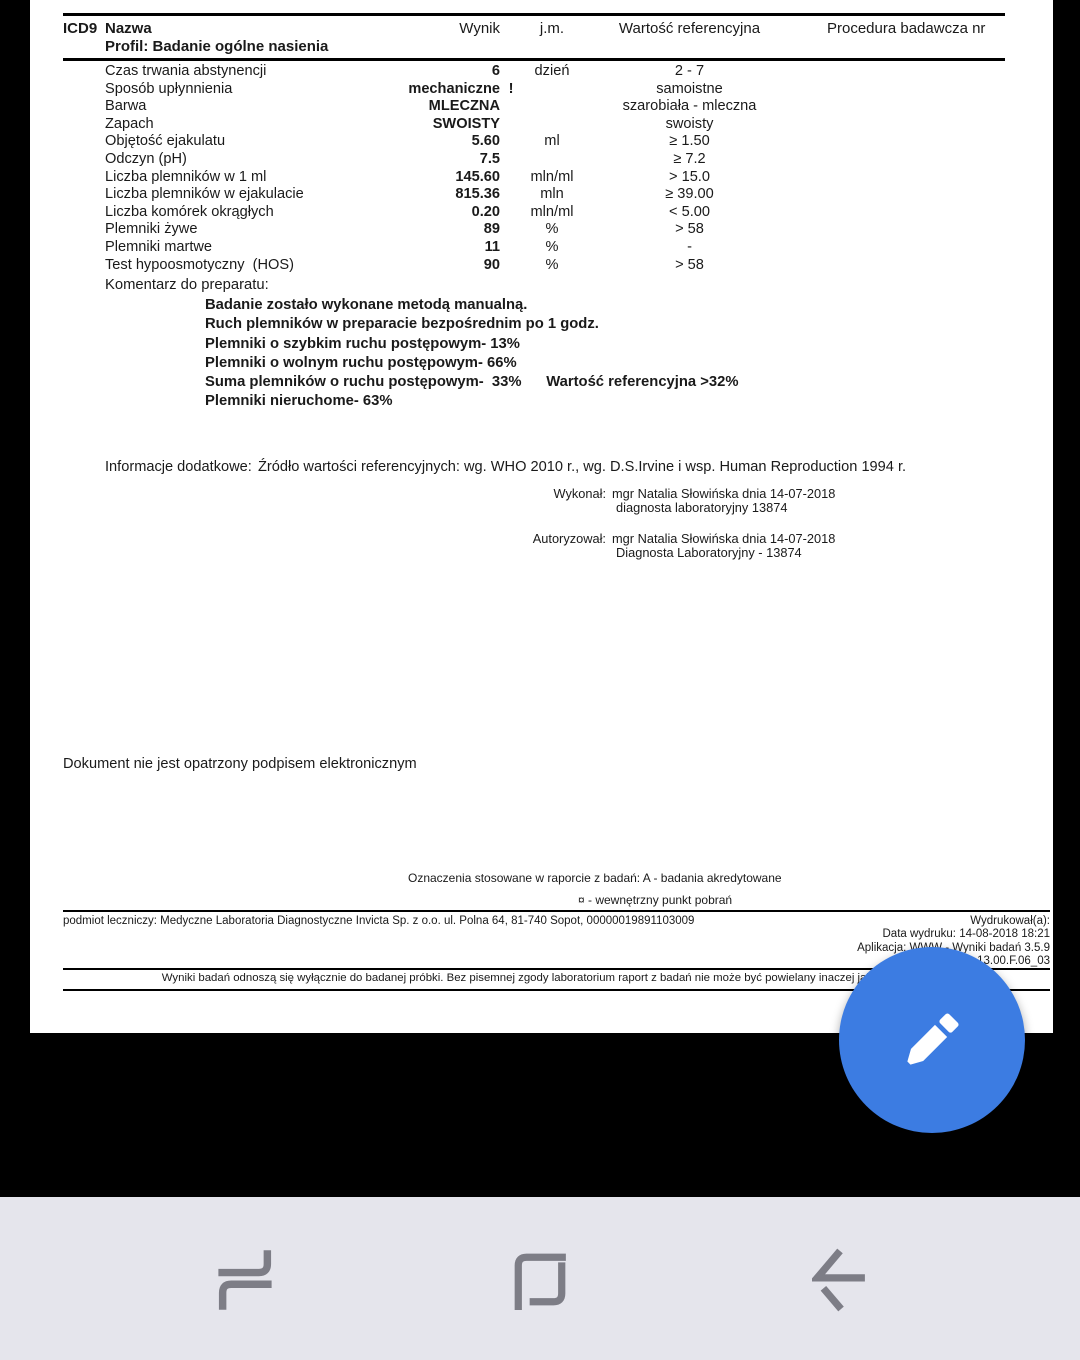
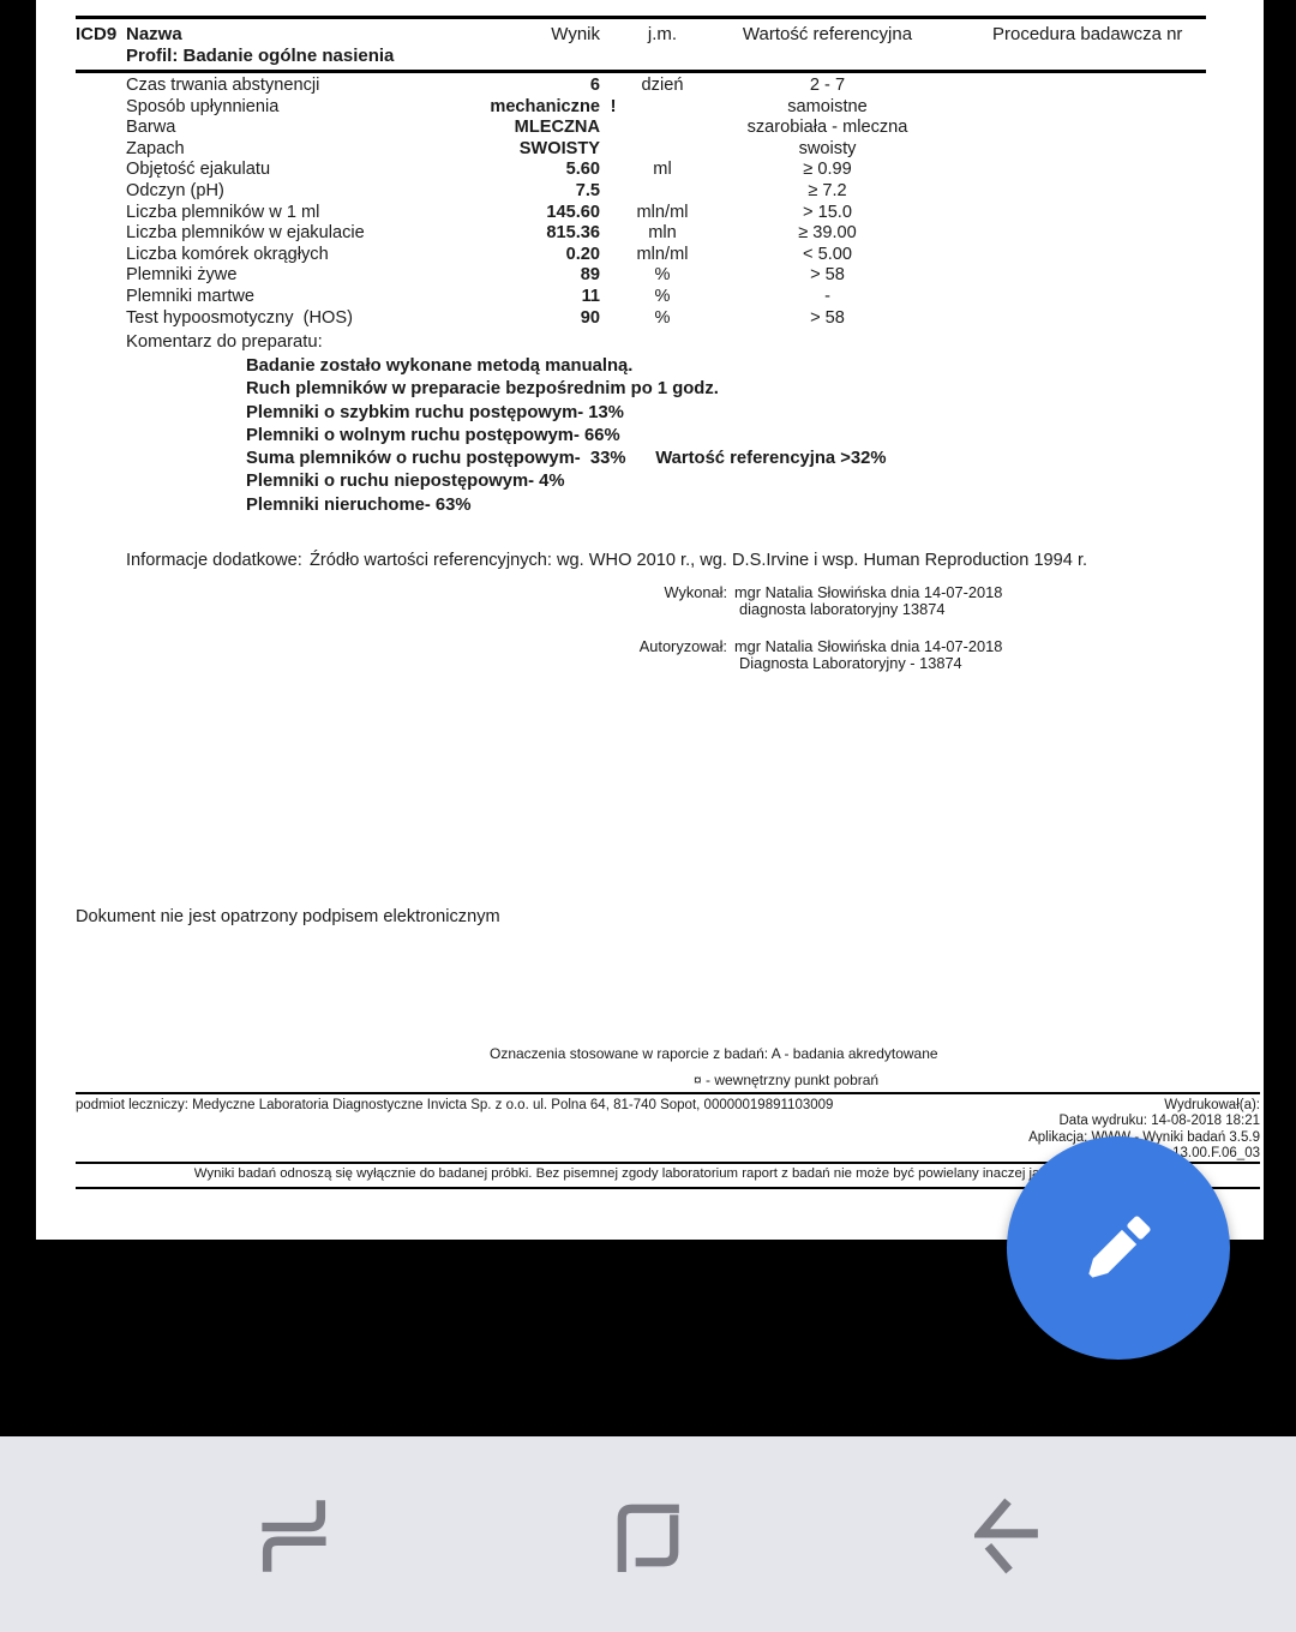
  ICD9
  Nazwa
  Wynik
  j.m.
  Wartość referencyjna
  Procedura badawcza nr
  Profil: Badanie ogólne nasienia
  Czas trwania abstynencji
  6
  dzień
  2 - 7
  Sposób upłynnienia
  mechaniczne
  !
  samoistne
  Barwa
  MLECZNA
  szarobiała - mleczna
  Zapach
  SWOISTY
  swoisty
  Objętość ejakulatu
  5.60
  ml
- ≥ 1.50
+ ≥ 0.99
  Odczyn (pH)
  7.5
  ≥ 7.2
  Liczba plemników w 1 ml
  145.60
  mln/ml
  > 15.0
  Liczba plemników w ejakulacie
  815.36
  mln
  ≥ 39.00
  Liczba komórek okrągłych
  0.20
  mln/ml
  < 5.00
  Plemniki żywe
  89
  %
  > 58
  Plemniki martwe
  11
  %
  -
  Test hypoosmotyczny (HOS)
  90
  %
  > 58
  Komentarz do preparatu:
  Badanie zostało wykonane metodą manualną.
  Ruch plemników w preparacie bezpośrednim po 1 godz.
  Plemniki o szybkim ruchu postępowym- 13%
  Plemniki o wolnym ruchu postępowym- 66%
  Suma plemników o ruchu postępowym- 33% Wartość referencyjna >32%
+ Plemniki o ruchu niepostępowym- 4%
  Plemniki nieruchome- 63%
  Informacje dodatkowe:
  Źródło wartości referencyjnych: wg. WHO 2010 r., wg. D.S.Irvine i wsp. Human Reproduction 1994 r.
  Wykonał:
  mgr Natalia Słowińska dnia 14-07-2018
  diagnosta laboratoryjny 13874
  Autoryzował:
  mgr Natalia Słowińska dnia 14-07-2018
  Diagnosta Laboratoryjny - 13874
  Dokument nie jest opatrzony podpisem elektronicznym
  Oznaczenia stosowane w raporcie z badań: A - badania akredytowane
  ¤ - wewnętrzny punkt pobrań
  podmiot leczniczy: Medyczne Laboratoria Diagnostyczne Invicta Sp. z o.o. ul. Polna 64, 81-740 Sopot, 00000019891103009
  Wydrukował(a):
  Data wydruku: 14-08-2018 18:21
  Aplikacja: Wyniki badań 3.5.9
  Wyniki badań odnoszą się wyłącznie do badanej próbki. Bez pisemnej zgody laboratorium raport z badań nie może być powielany inaczej j
